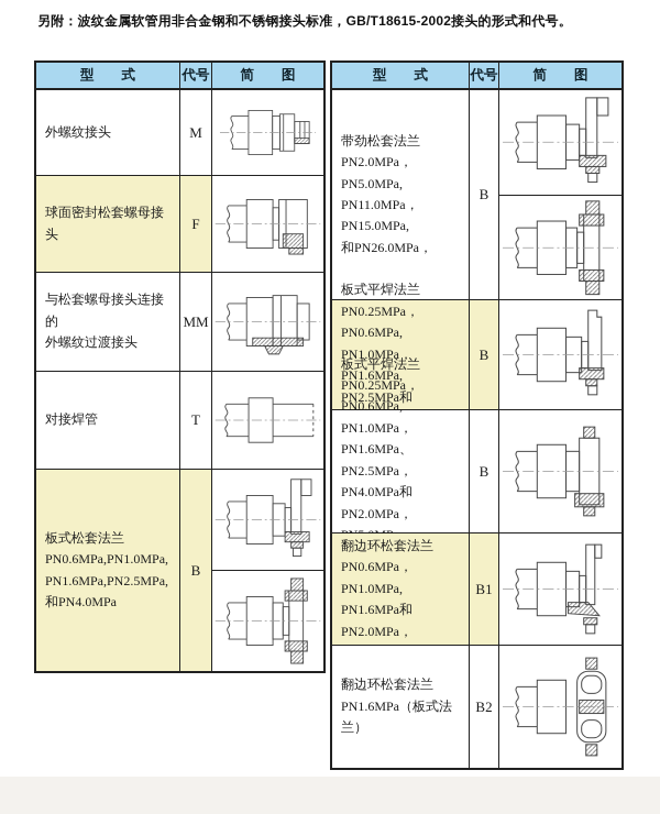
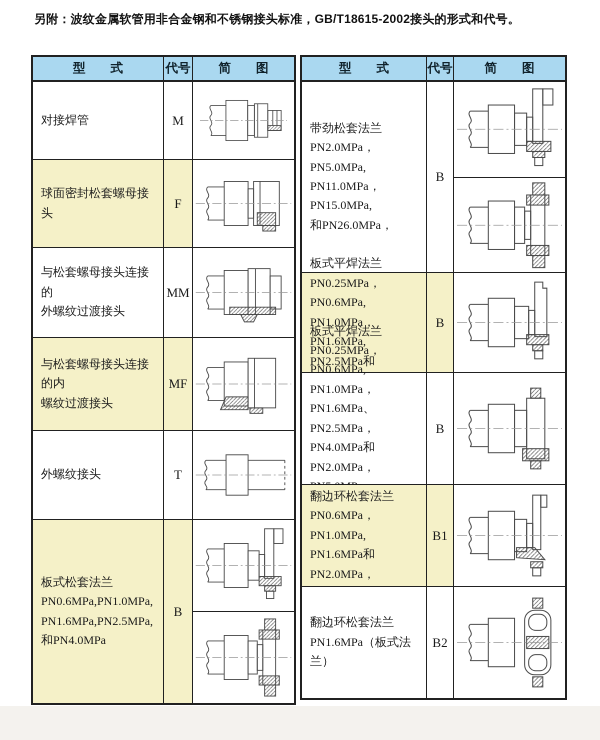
  另附：波纹金属软管用非合金钢和不锈钢接头标准，GB/T18615-2002接头的形式和代号。
  型 式
  代号
  简 图
- 外螺纹接头
+ 对接焊管
  M
  球面密封松套螺母接头
  F
  与松套螺母接头连接的
  外螺纹过渡接头
  MM
+ 与松套螺母接头连接的内
+ 螺纹过渡接头
+ MF
- 对接焊管
+ 外螺纹接头
  T
  板式松套法兰
  PN0.6MPa,PN1.0MPa,
  PN1.6MPa,PN2.5MPa,
  和PN4.0MPa
  B
  型 式
  代号
  简 图
  带劲松套法兰
  PN2.0MPa，PN5.0MPa,
  PN11.0MPa，PN15.0MPa,
  和PN26.0MPa，
  B
  板式平焊法兰
  PN0.25MPa，PN0.6MPa,
  PN1.0MPa，PN1.6MPa,
  B
  板式平焊法兰
  PN0.25MPa，PN0.6MPa,
  PN1.0MPa，PN1.6MPa、
  PN2.5MPa，PN4.0MPa和
  B
  翻边环松套法兰
  PN0.6MPa，PN1.0MPa,
  PN1.6MPa和PN2.0MPa，
  B1
  翻边环松套法兰
  PN1.6MPa（板式法兰）
  B2
